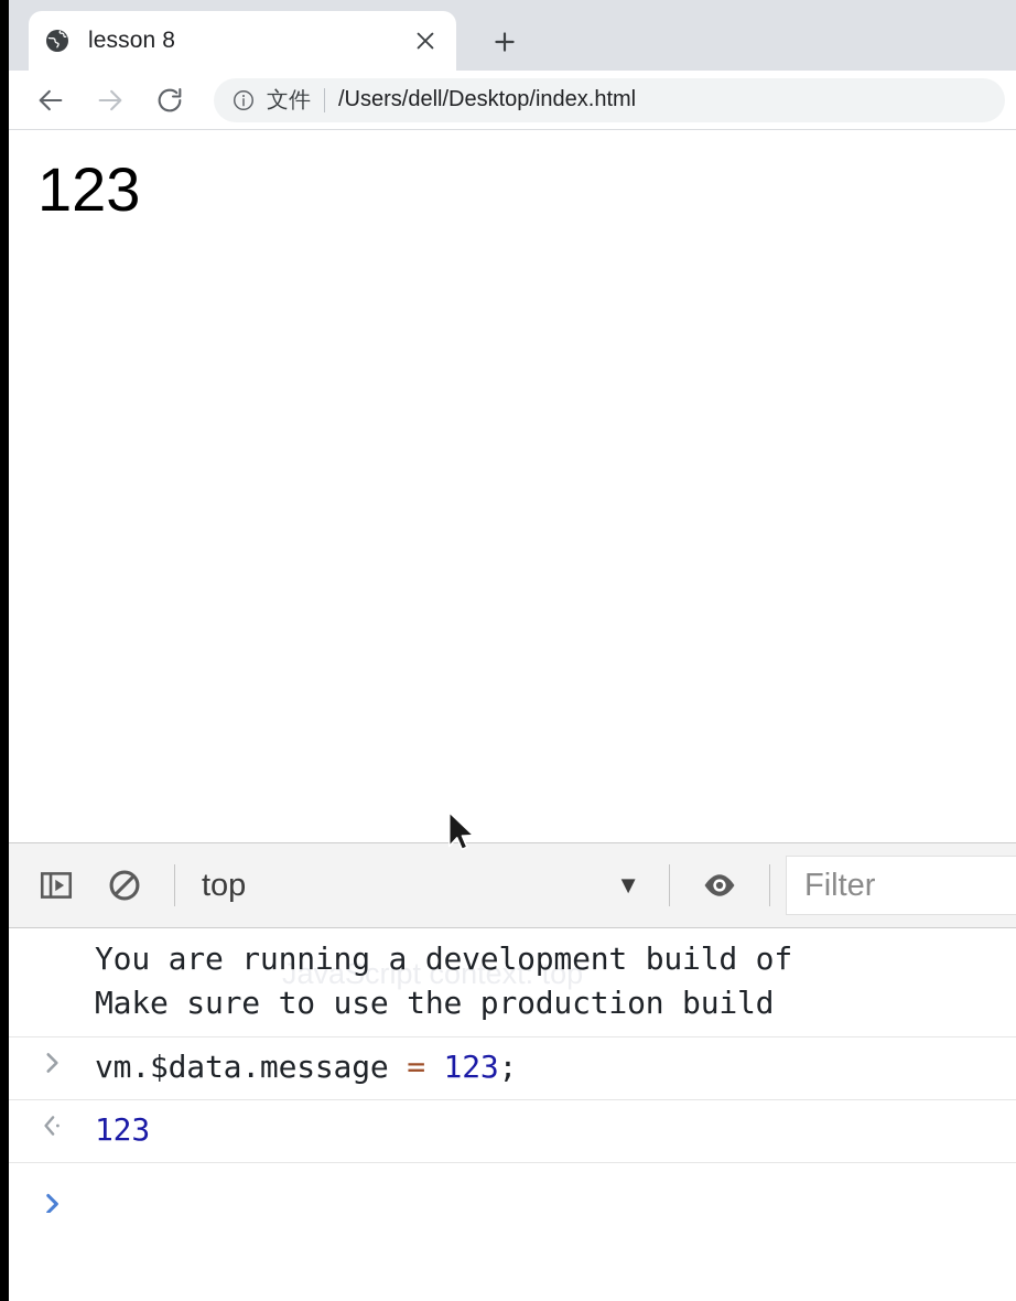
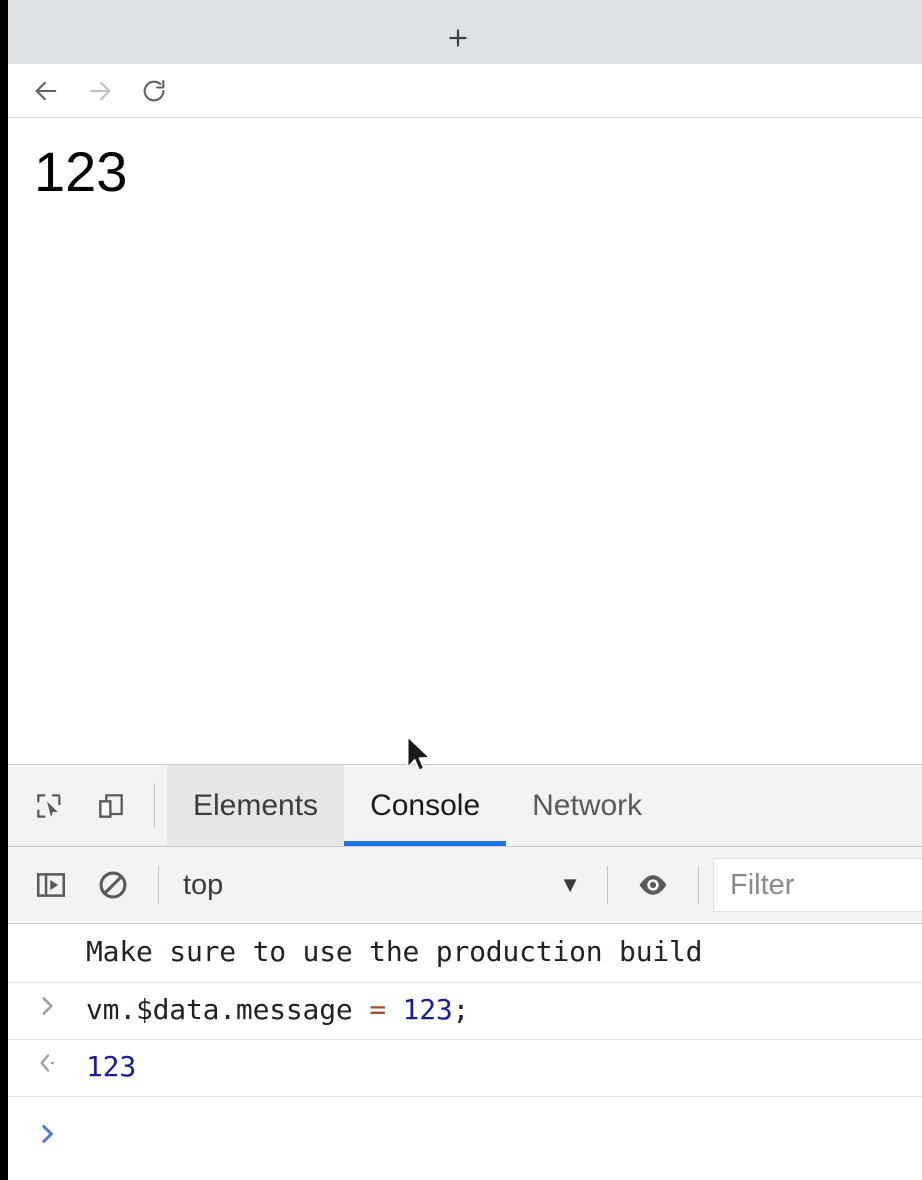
- lesson 8
- 文件
- /Users/dell/Desktop/index.html
  123
+ Elements
+ Console
+ Network
  top
  ▼
  Filter
- JavaScript context: top
- You are running a development build of
  Make sure to use the production build
  vm.$data.message = 123;
  123
